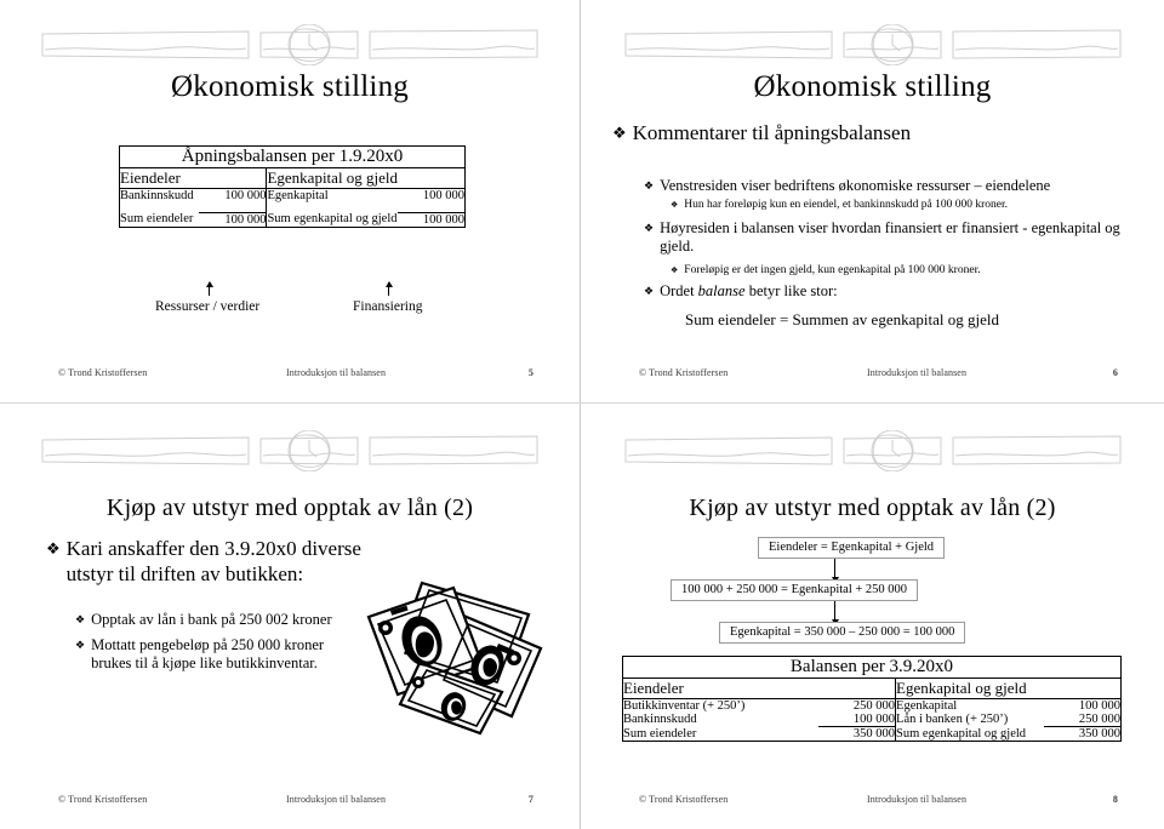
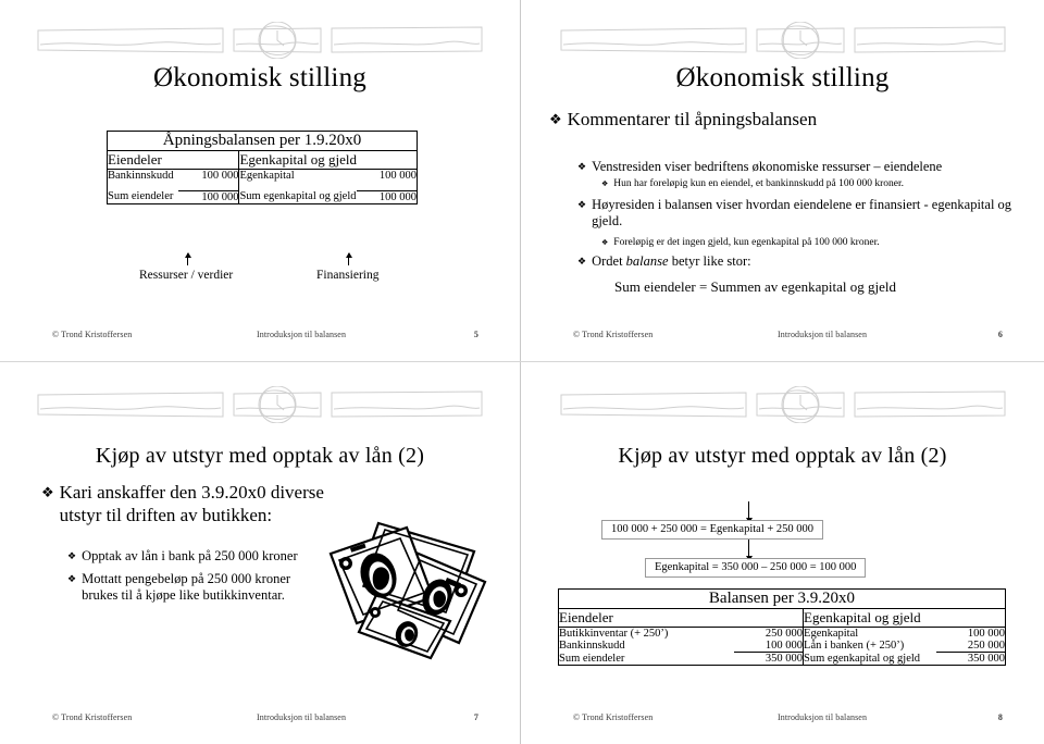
  Økonomisk stilling
  Åpningsbalansen per 1.9.20x0
  Eiendeler	Egenkapital og gjeld
  Bankinnskudd	100 000	Egenkapital	100 000
  Sum eiendeler	100 000	Sum egenkapital og gjeld	100 000
  Ressurser / verdier
  Finansiering
  © Trond Kristoffersen
  Introduksjon til balansen
  5
  Økonomisk stilling
  ❖
  Kommentarer til åpningsbalansen
  ❖
  Venstresiden viser bedriftens økonomiske ressurser – eiendelene
  ❖
  Hun har foreløpig kun en eiendel, et bankinnskudd på 100 000 kroner.
  ❖
- Høyresiden i balansen viser hvordan finansiert er finansiert - egenkapital og gjeld.
+ Høyresiden i balansen viser hvordan eiendelene er finansiert - egenkapital og gjeld.
  ❖
  Foreløpig er det ingen gjeld, kun egenkapital på 100 000 kroner.
  ❖
  Ordet balanse betyr like stor:
  Sum eiendeler = Summen av egenkapital og gjeld
  © Trond Kristoffersen
  Introduksjon til balansen
  6
  Kjøp av utstyr med opptak av lån (2)
  ❖
  Kari anskaffer den 3.9.20x0 diverse
  utstyr til driften av butikken:
  ❖
- Opptak av lån i bank på 250 002 kroner
+ Opptak av lån i bank på 250 000 kroner
  ❖
  Mottatt pengebeløp på 250 000 kroner
  brukes til å kjøpe like butikkinventar.
  © Trond Kristoffersen
  Introduksjon til balansen
  7
  Kjøp av utstyr med opptak av lån (2)
- Eiendeler = Egenkapital + Gjeld
  100 000 + 250 000 = Egenkapital + 250 000
  Egenkapital = 350 000 – 250 000 = 100 000
  Balansen per 3.9.20x0
  Eiendeler	Egenkapital og gjeld
  Butikkinventar (+ 250’)	250 000	Egenkapital	100 000
  Bankinnskudd	100 000	Lån i banken (+ 250’)	250 000
  Sum eiendeler	350 000	Sum egenkapital og gjeld	350 000
  © Trond Kristoffersen
  Introduksjon til balansen
  8
